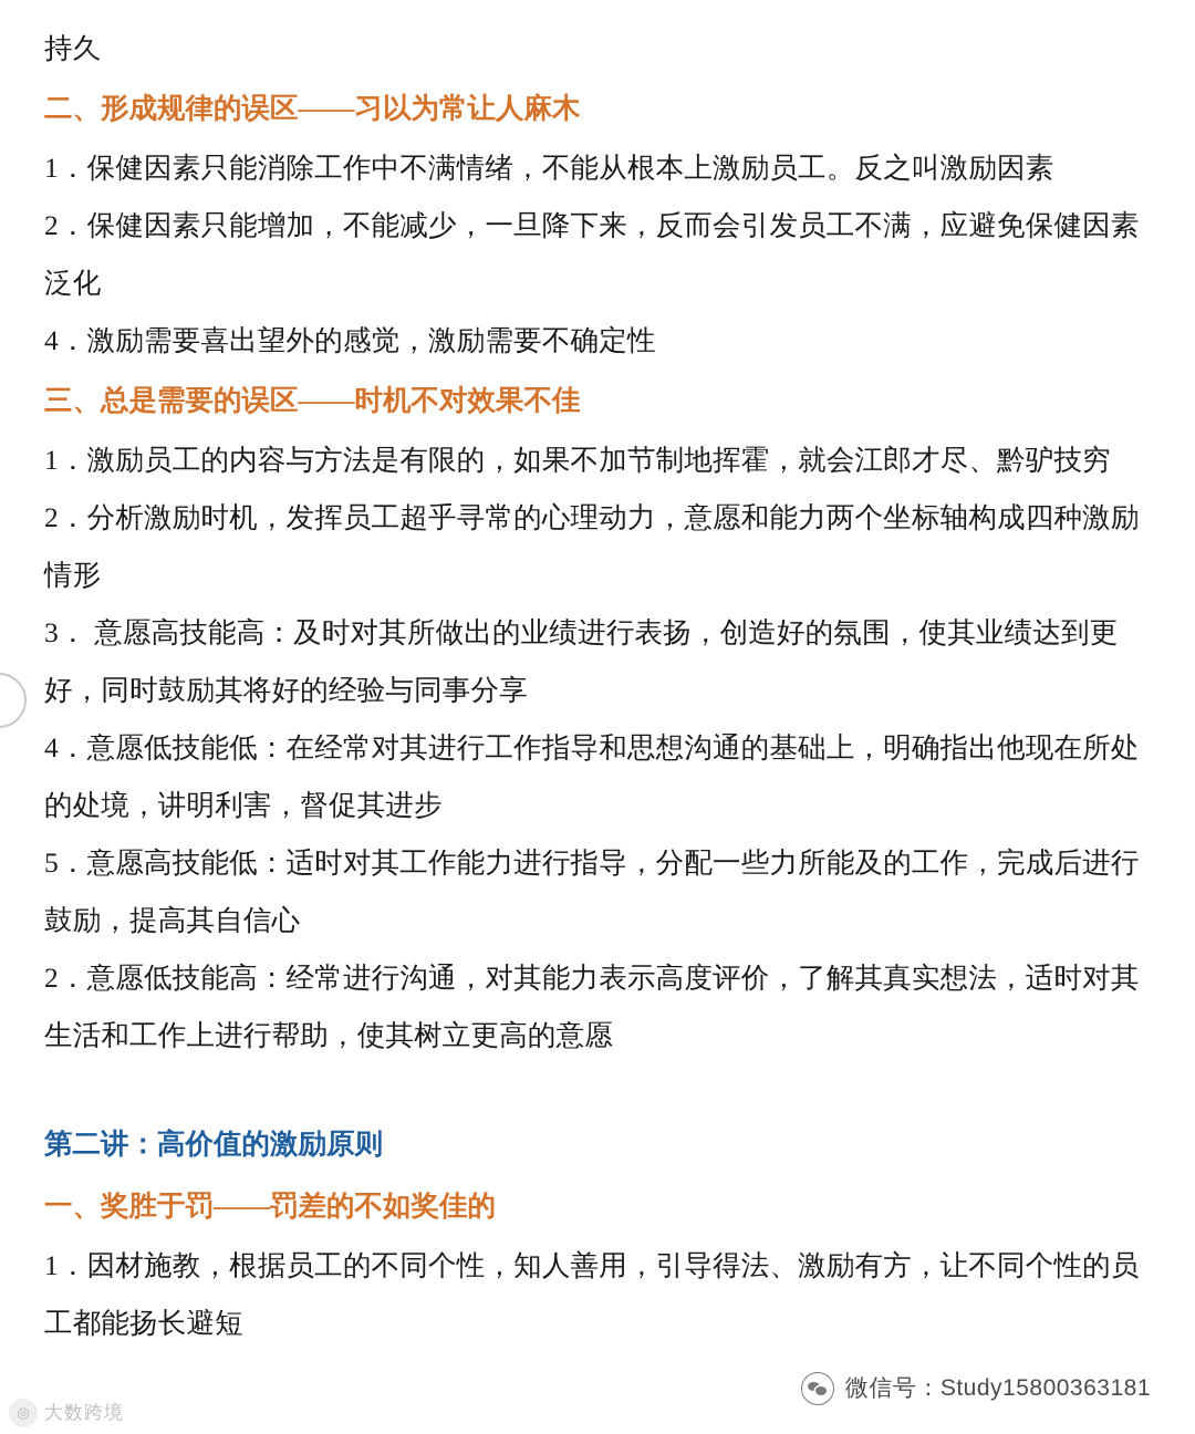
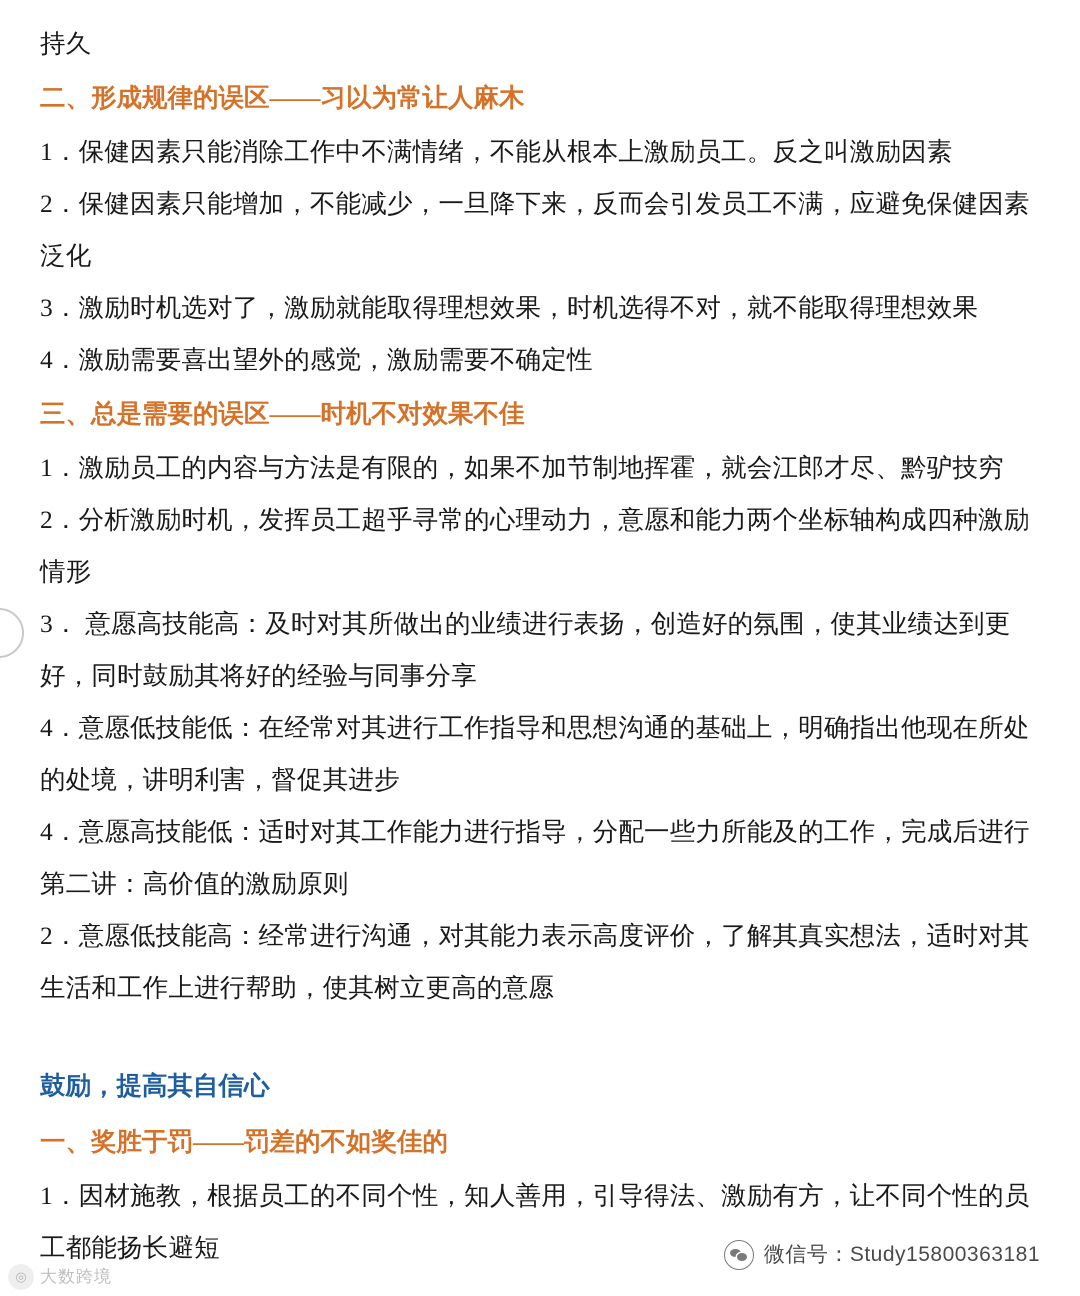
  持久
  二、形成规律的误区——习以为常让人麻木
  1．保健因素只能消除工作中不满情绪，不能从根本上激励员工。反之叫激励因素
  2．保健因素只能增加，不能减少，一旦降下来，反而会引发员工不满，应避免保健因素
  泛化
+ 3．激励时机选对了，激励就能取得理想效果，时机选得不对，就不能取得理想效果
  4．激励需要喜出望外的感觉，激励需要不确定性
  三、总是需要的误区——时机不对效果不佳
  1．激励员工的内容与方法是有限的，如果不加节制地挥霍，就会江郎才尽、黔驴技穷
  2．分析激励时机，发挥员工超乎寻常的心理动力，意愿和能力两个坐标轴构成四种激励
  情形
  3． 意愿高技能高：及时对其所做出的业绩进行表扬，创造好的氛围，使其业绩达到更
  好，同时鼓励其将好的经验与同事分享
  4．意愿低技能低：在经常对其进行工作指导和思想沟通的基础上，明确指出他现在所处
  的处境，讲明利害，督促其进步
- 5．意愿高技能低：适时对其工作能力进行指导，分配一些力所能及的工作，完成后进行
+ 4．意愿高技能低：适时对其工作能力进行指导，分配一些力所能及的工作，完成后进行
- 鼓励，提高其自信心
+ 第二讲：高价值的激励原则
  2．意愿低技能高：经常进行沟通，对其能力表示高度评价，了解其真实想法，适时对其
  生活和工作上进行帮助，使其树立更高的意愿
- 第二讲：高价值的激励原则
+ 鼓励，提高其自信心
  一、奖胜于罚——罚差的不如奖佳的
  1．因材施教，根据员工的不同个性，知人善用，引导得法、激励有方，让不同个性的员
  工都能扬长避短
  ◎
  大数跨境
  微信号：Study15800363181
